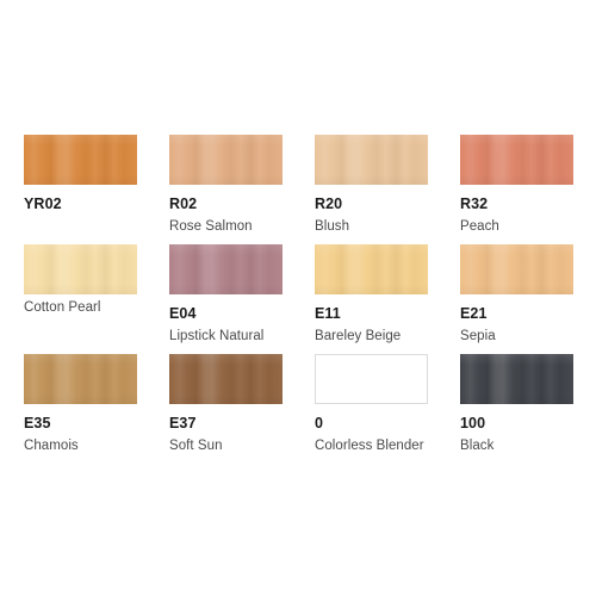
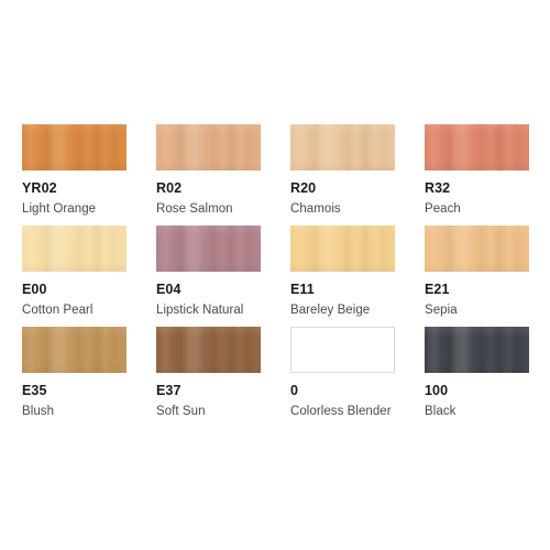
  YR02
+ Light Orange
  R02
  Rose Salmon
  R20
- Blush
+ Chamois
  R32
  Peach
+ E00
  Cotton Pearl
  E04
  Lipstick Natural
  E11
  Bareley Beige
  E21
  Sepia
  E35
- Chamois
+ Blush
  E37
  Soft Sun
  0
  Colorless Blender
  100
  Black
